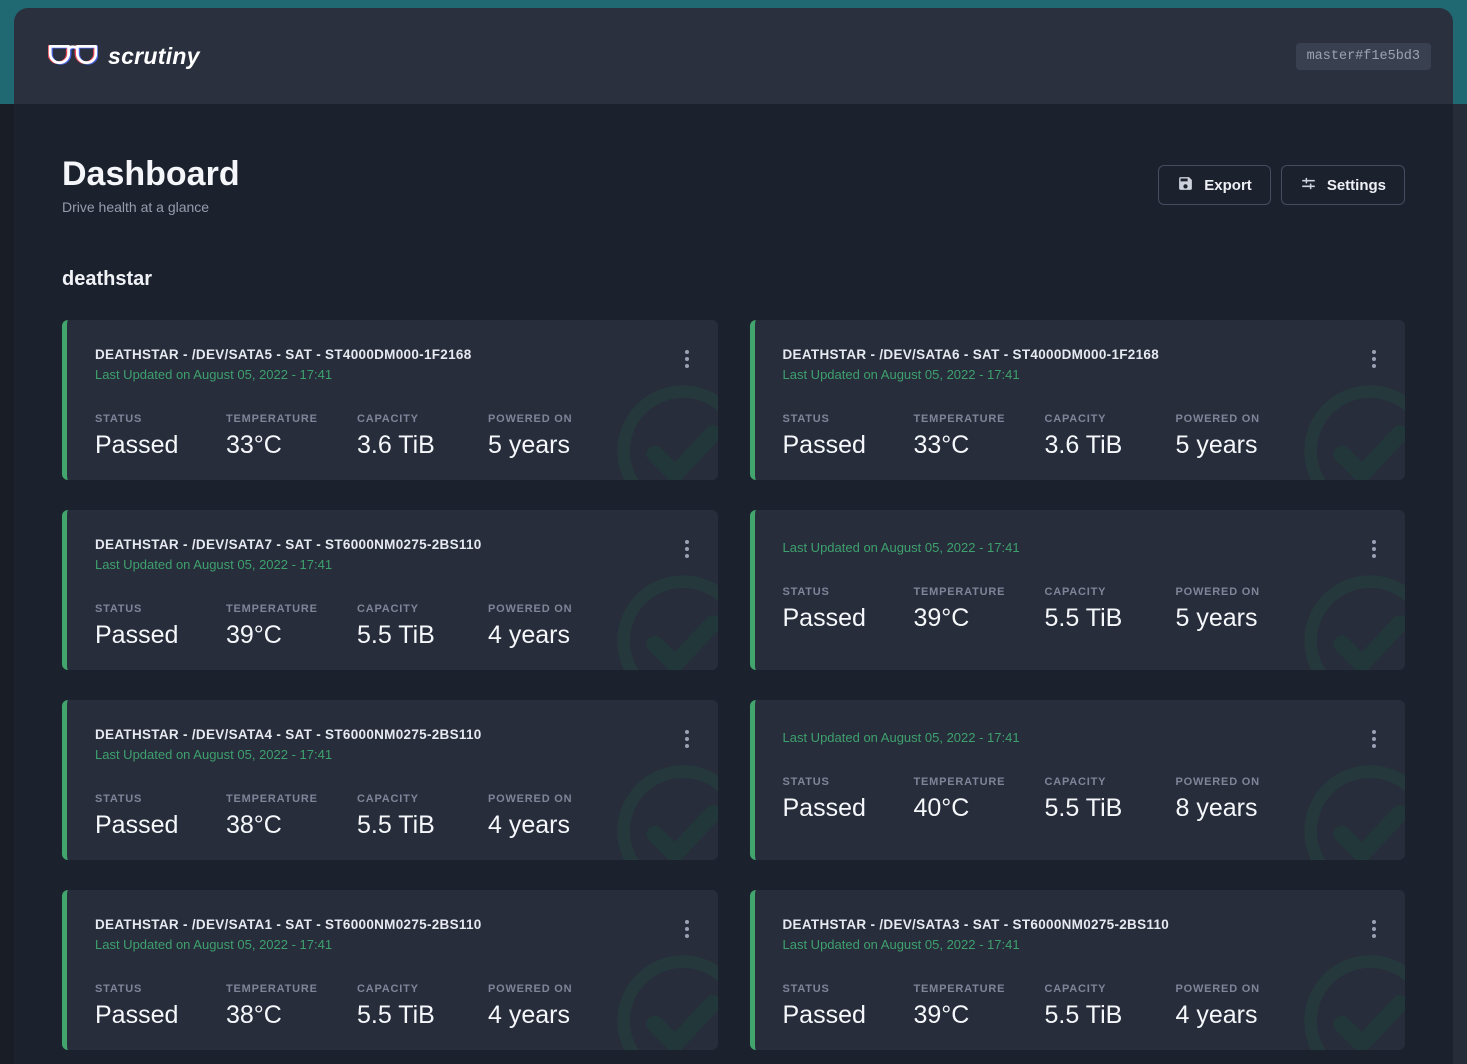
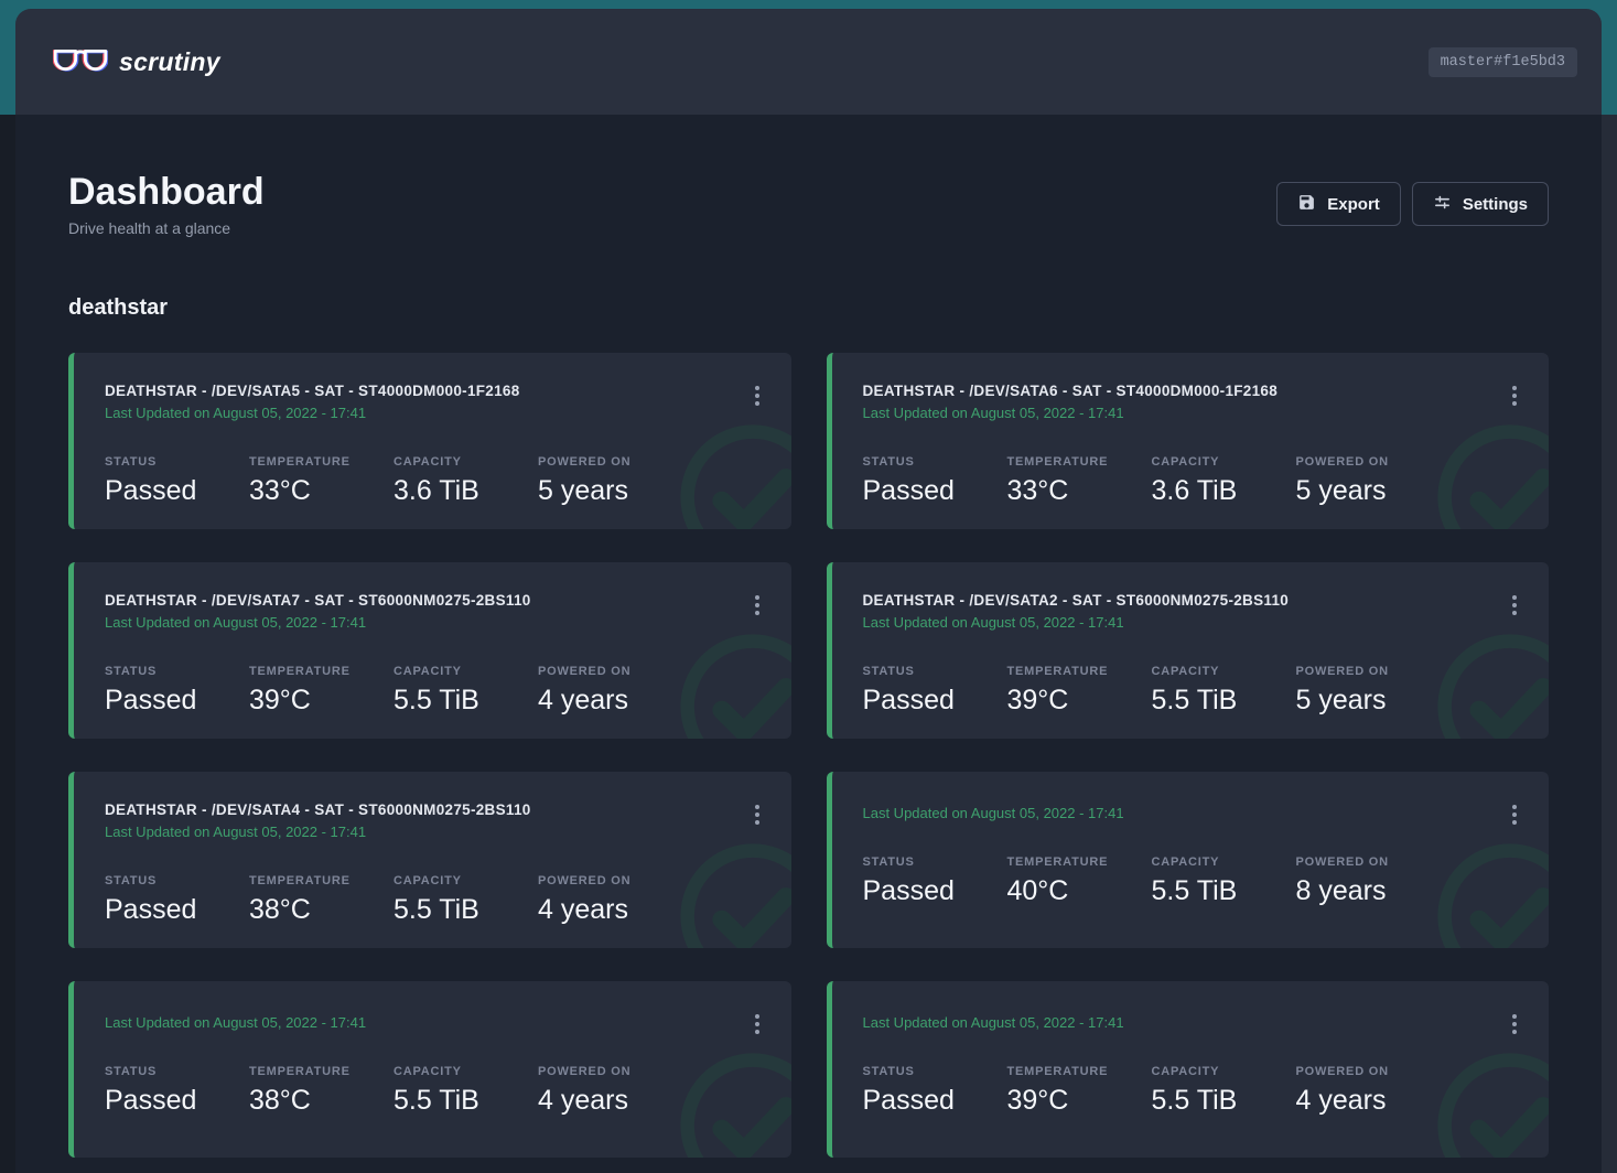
  scrutiny
  master#f1e5bd3
  Dashboard
  Drive health at a glance
  Export
  Settings
  deathstar
  DEATHSTAR - /DEV/SATA5 - SAT - ST4000DM000-1F2168
  Last Updated on August 05, 2022 - 17:41
  STATUS
  Passed
  TEMPERATURE
  33°C
  CAPACITY
  3.6 TiB
  POWERED ON
  5 years
  DEATHSTAR - /DEV/SATA6 - SAT - ST4000DM000-1F2168
  Last Updated on August 05, 2022 - 17:41
  STATUS
  Passed
  TEMPERATURE
  33°C
  CAPACITY
  3.6 TiB
  POWERED ON
  5 years
  DEATHSTAR - /DEV/SATA7 - SAT - ST6000NM0275-2BS110
  Last Updated on August 05, 2022 - 17:41
  STATUS
  Passed
  TEMPERATURE
  39°C
  CAPACITY
  5.5 TiB
  POWERED ON
  4 years
+ DEATHSTAR - /DEV/SATA2 - SAT - ST6000NM0275-2BS110
  Last Updated on August 05, 2022 - 17:41
  STATUS
  Passed
  TEMPERATURE
  39°C
  CAPACITY
  5.5 TiB
  POWERED ON
  5 years
  DEATHSTAR - /DEV/SATA4 - SAT - ST6000NM0275-2BS110
  Last Updated on August 05, 2022 - 17:41
  STATUS
  Passed
  TEMPERATURE
  38°C
  CAPACITY
  5.5 TiB
  POWERED ON
  4 years
  Last Updated on August 05, 2022 - 17:41
  STATUS
  Passed
  TEMPERATURE
  40°C
  CAPACITY
  5.5 TiB
  POWERED ON
  8 years
- DEATHSTAR - /DEV/SATA1 - SAT - ST6000NM0275-2BS110
  Last Updated on August 05, 2022 - 17:41
  STATUS
  Passed
  TEMPERATURE
  38°C
  CAPACITY
  5.5 TiB
  POWERED ON
  4 years
- DEATHSTAR - /DEV/SATA3 - SAT - ST6000NM0275-2BS110
  Last Updated on August 05, 2022 - 17:41
  STATUS
  Passed
  TEMPERATURE
  39°C
  CAPACITY
  5.5 TiB
  POWERED ON
  4 years
